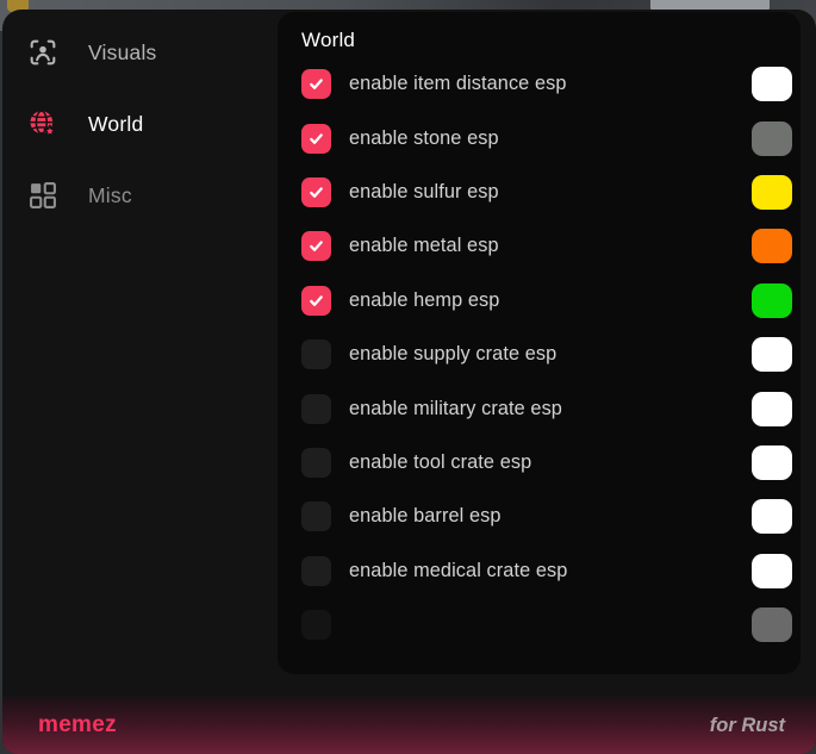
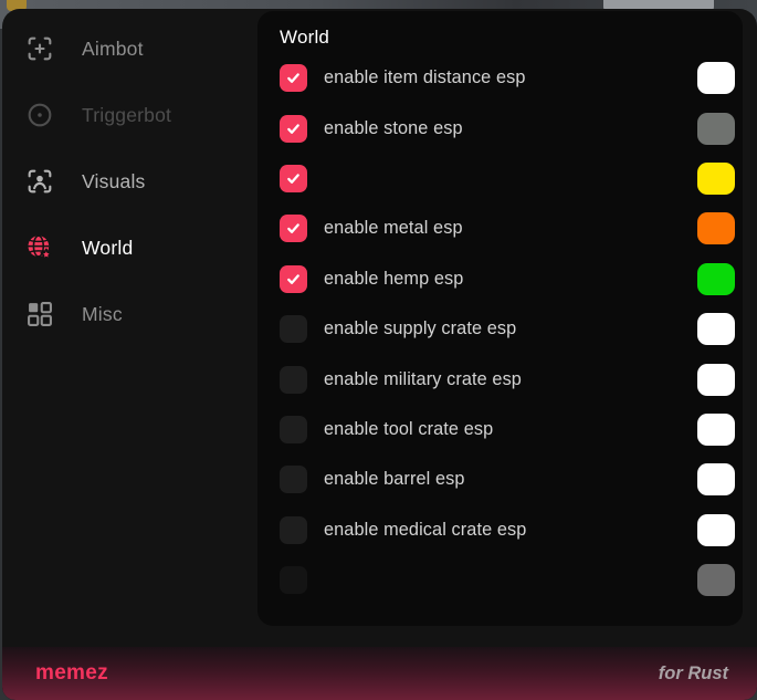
+ Aimbot
+ Triggerbot
  Visuals
  World
  Misc
  World
  enable item distance esp
  enable stone esp
- enable sulfur esp
  enable metal esp
  enable hemp esp
  enable supply crate esp
  enable military crate esp
  enable tool crate esp
  enable barrel esp
  enable medical crate esp
  memez
  for Rust
